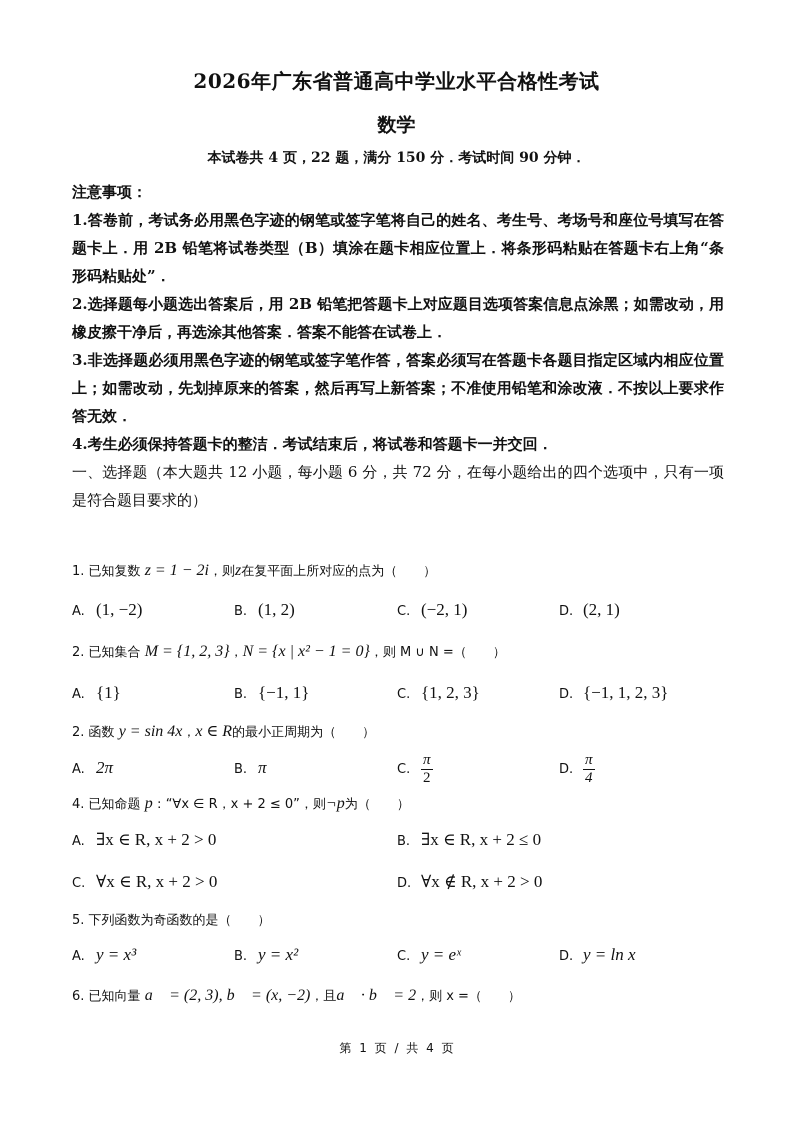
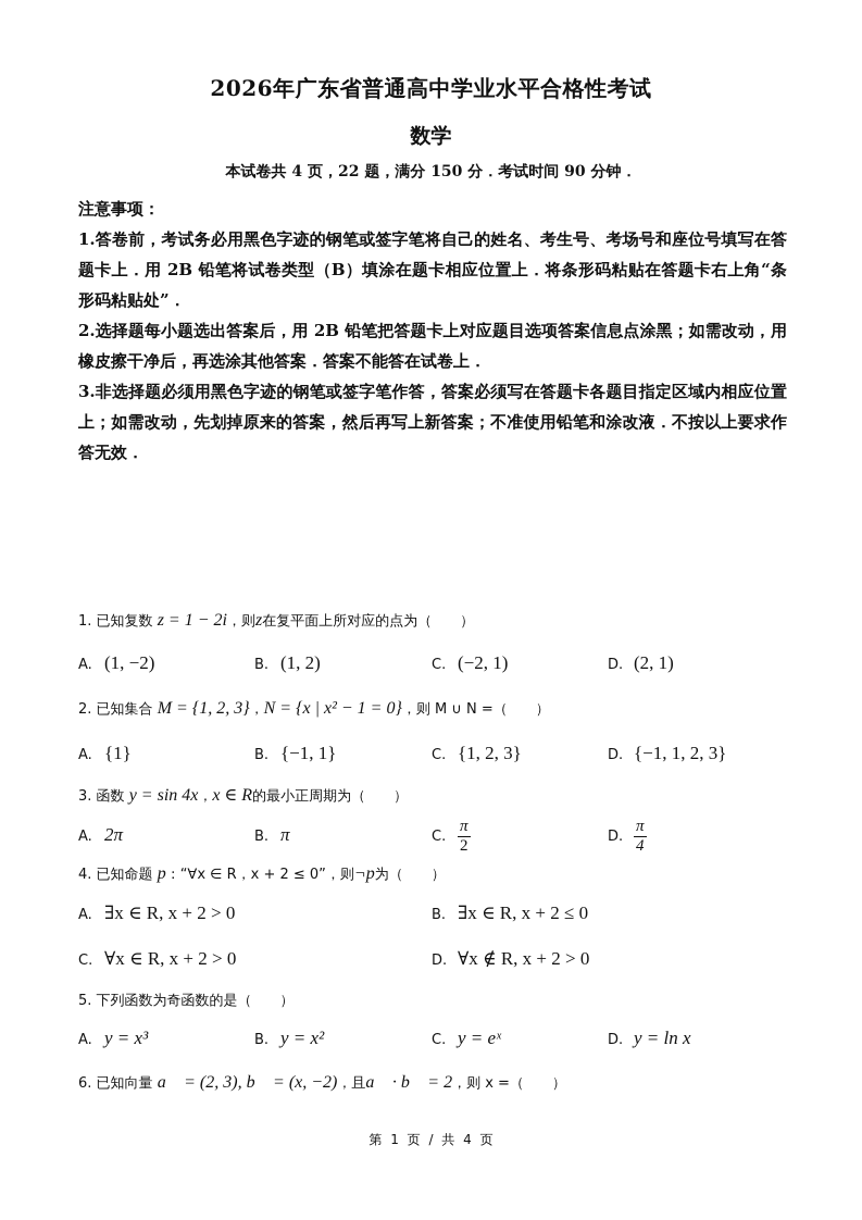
  2026年广东省普通高中学业水平合格性考试
  数学
  本试卷共 4 页，22 题，满分 150 分．考试时间 90 分钟．
  注意事项：
  1.答卷前，考试务必用黑色字迹的钢笔或签字笔将自己的姓名、考生号、考场号和座位号填写在答题卡上．用 2B 铅笔将试卷类型（B）填涂在题卡相应位置上．将条形码粘贴在答题卡右上角“条形码粘贴处”．
  2.选择题每小题选出答案后，用 2B 铅笔把答题卡上对应题目选项答案信息点涂黑；如需改动，用橡皮擦干净后，再选涂其他答案．答案不能答在试卷上．
  3.非选择题必须用黑色字迹的钢笔或签字笔作答，答案必须写在答题卡各题目指定区域内相应位置上；如需改动，先划掉原来的答案，然后再写上新答案；不准使用铅笔和涂改液．不按以上要求作答无效．
- 4.考生必须保持答题卡的整洁．考试结束后，将试卷和答题卡一并交回．
- 一、选择题（本大题共 12 小题，每小题 6 分，共 72 分，在每小题给出的四个选项中，只有一项是符合题目要求的）
  1. 已知复数 z = 1 − 2i，则z在复平面上所对应的点为（ ）
  A. (1, −2)
  B. (1, 2)
  C. (−2, 1)
  D. (2, 1)
  2. 已知集合 M = {1, 2, 3}，N = {x | x² − 1 = 0}，则 M ∪ N =（ ）
  A. {1}
  B. {−1, 1}
  C. {1, 2, 3}
  D. {−1, 1, 2, 3}
- 2. 函数 y = sin 4x，x ∈ R的最小正周期为（ ）
+ 3. 函数 y = sin 4x，x ∈ R的最小正周期为（ ）
  A. 2π
  B. π
  C.
  π
  2
  D.
  π
  4
  4. 已知命题 p：“∀x ∈ R，x + 2 ≤ 0”，则¬p为（ ）
  A. ∃x ∈ R, x + 2 > 0
  B. ∃x ∈ R, x + 2 ≤ 0
  C. ∀x ∈ R, x + 2 > 0
  D. ∀x ∉ R, x + 2 > 0
  5. 下列函数为奇函数的是（ ）
  A. y = x³
  B. y = x²
  C. y = eˣ
  D. y = ln x
  6. 已知向量 a⃗ = (2, 3), b⃗ = (x, −2)，且a⃗ · b⃗ = 2，则 x =（ ）
  第 1 页 / 共 4 页
